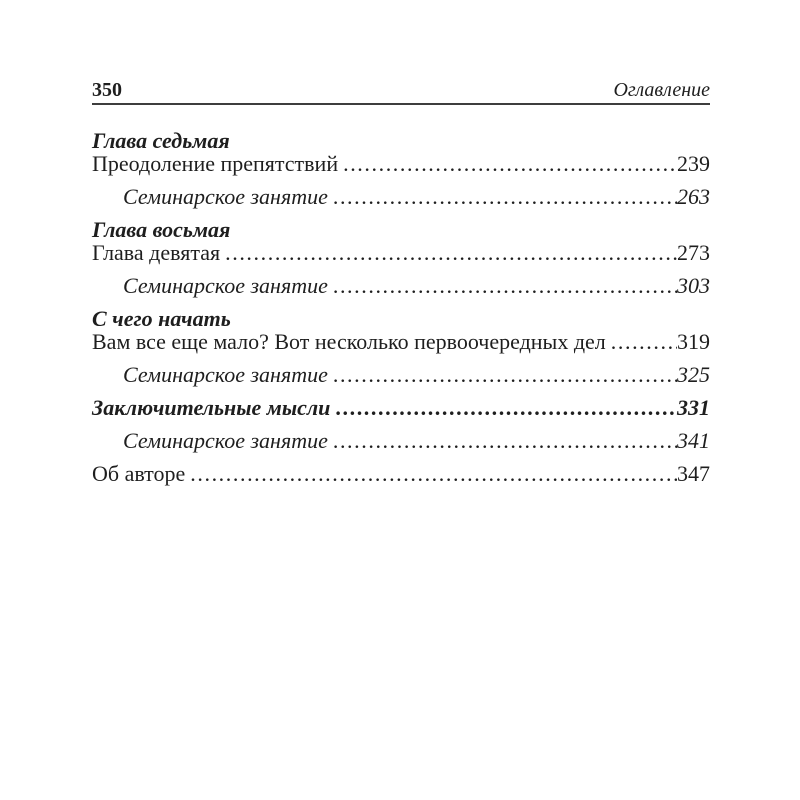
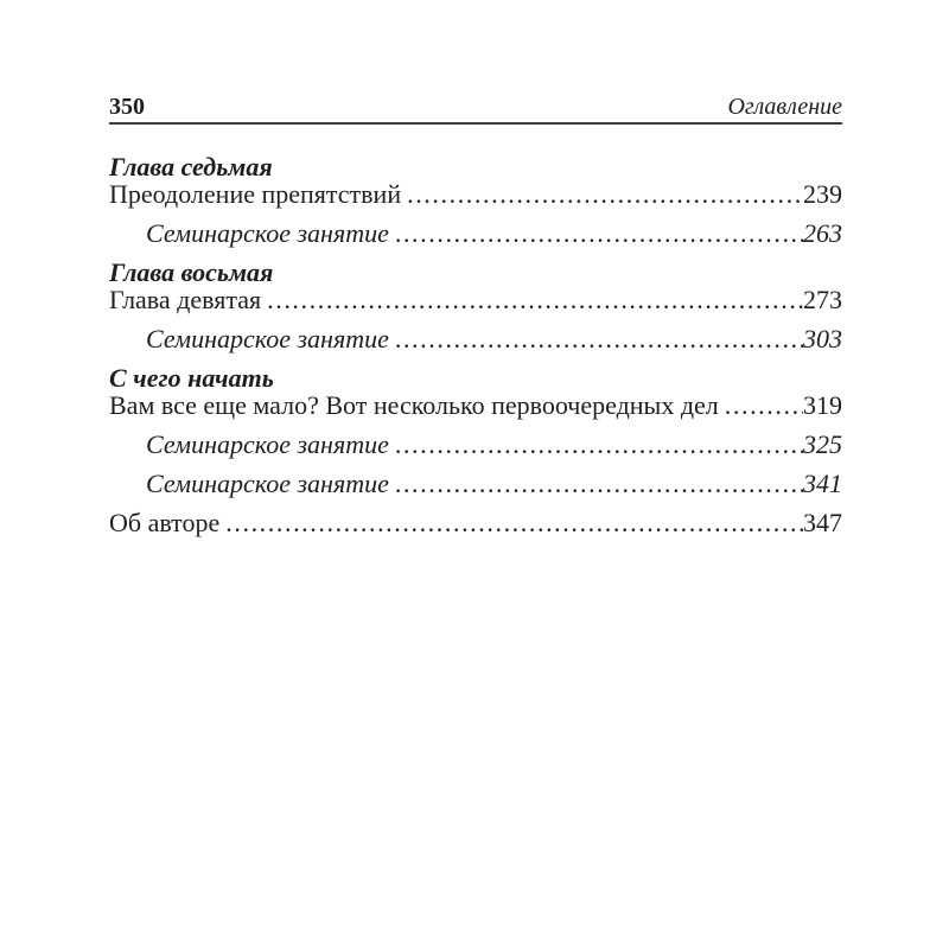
  350
  Оглавление
  Глава седьмая
  Преодоление препятствий
  239
  Семинарское занятие
  263
  Глава восьмая
  Глава девятая
  273
  Семинарское занятие
  303
  С чего начать
  Вам все еще мало? Вот несколько первоочередных дел
  319
  Семинарское занятие
  325
- Заключительные мысли
- 331
  Семинарское занятие
  341
  Об авторе
  347
